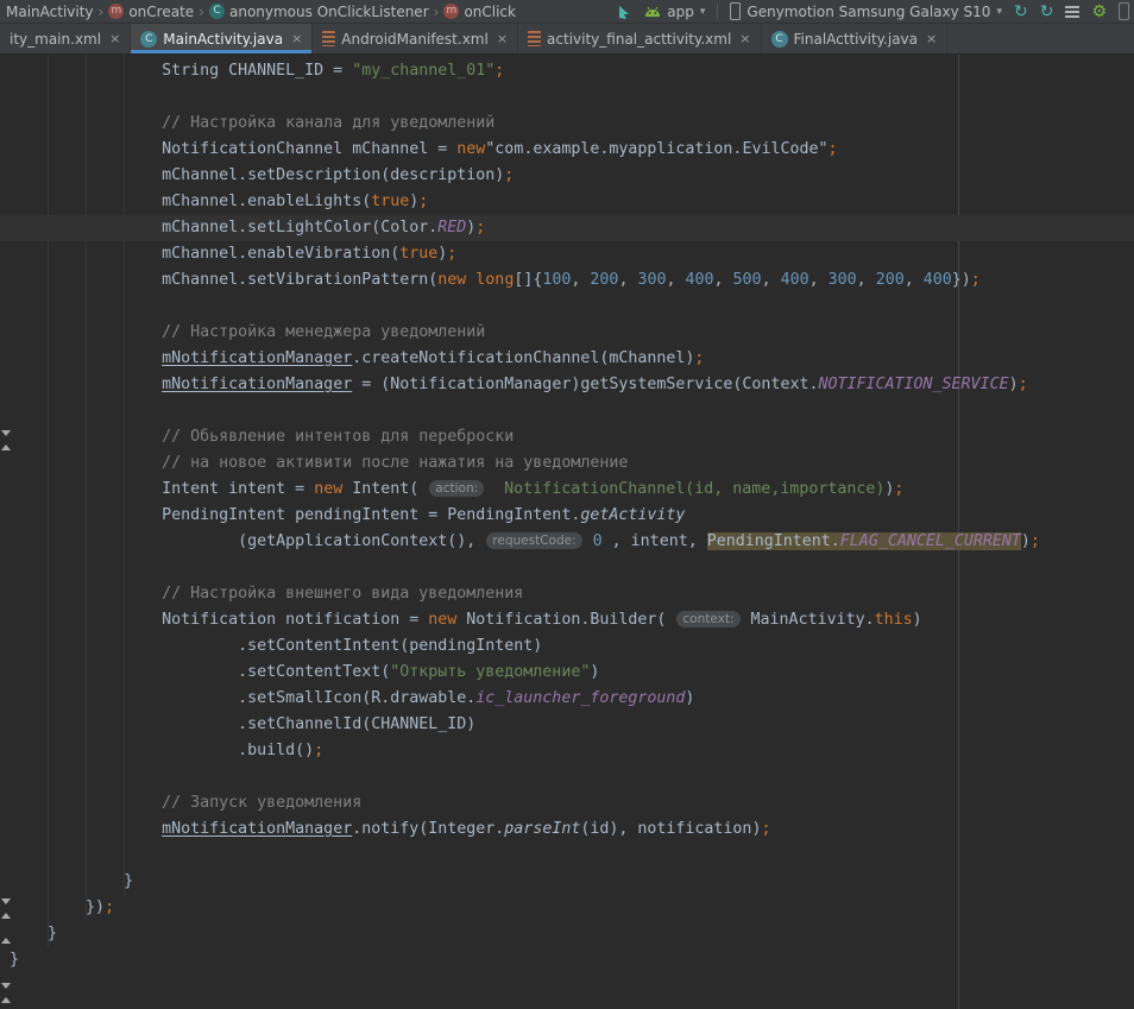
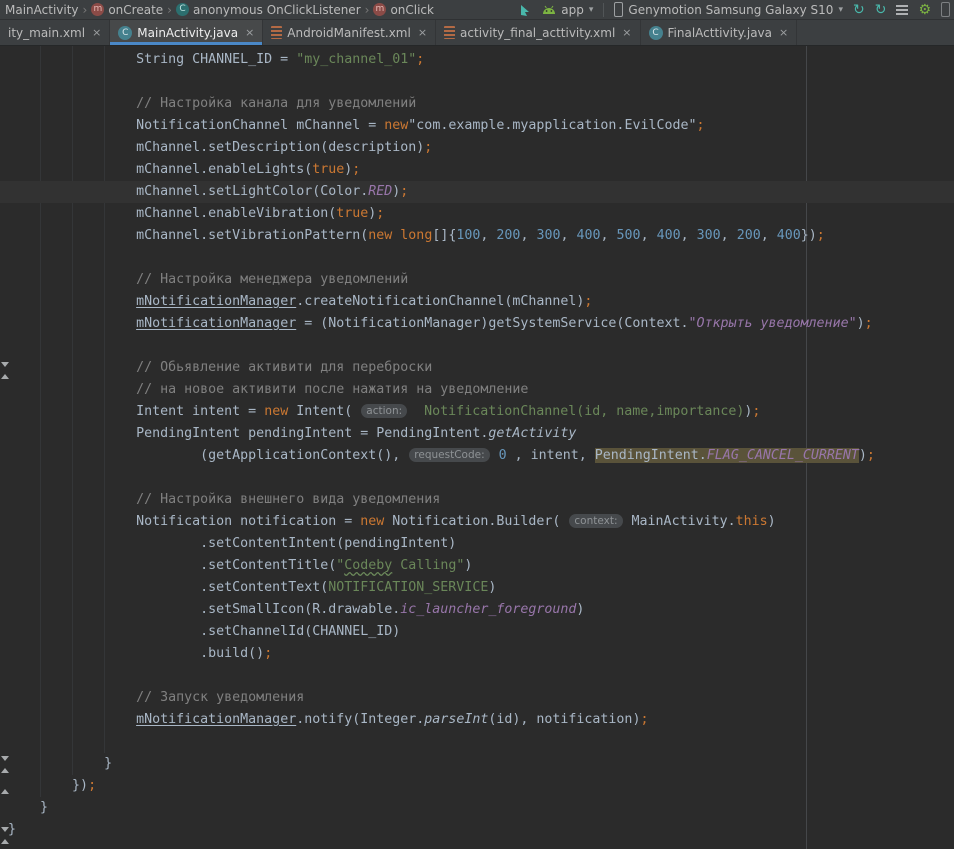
  MainActivity
  ›
  m
  onCreate
  ›
  C
  anonymous OnClickListener
  ›
  m
  onClick
  app
  ▾
  Genymotion Samsung Galaxy S10
  ▾
  ↻
  ↻
  ⚙
  ity_main.xml
  ×
  C
  MainActivity.java
  ×
  AndroidManifest.xml
  ×
  activity_final_acttivity.xml
  ×
  C
  FinalActtivity.java
  ×
  String CHANNEL_ID = "my_channel_01";
  // Настройка канала для уведомлений
  NotificationChannel mChannel = new"com.example.myapplication.EvilCode";
  mChannel.setDescription(description);
  mChannel.enableLights(true);
  mChannel.setLightColor(Color.RED);
  mChannel.enableVibration(true);
  mChannel.setVibrationPattern(new long[]{100, 200, 300, 400, 500, 400, 300, 200, 400});
  // Настройка менеджера уведомлений
  mNotificationManager.createNotificationChannel(mChannel);
- mNotificationManager = (NotificationManager)getSystemService(Context.NOTIFICATION_SERVICE);
+ mNotificationManager = (NotificationManager)getSystemService(Context."Открыть уведомление");
- // Обьявление интентов для переброски
+ // Обьявление активити для переброски
  // на новое активити после нажатия на уведомление
  Intent intent = new Intent( action: NotificationChannel(id, name,importance));
  PendingIntent pendingIntent = PendingIntent.getActivity
  (getApplicationContext(), requestCode: 0 , intent, PendingIntent.FLAG_CANCEL_CURRENT);
  // Настройка внешнего вида уведомления
  Notification notification = new Notification.Builder( context: MainActivity.this)
  .setContentIntent(pendingIntent)
+ .setContentTitle("Codeby Calling")
- .setContentText("Открыть уведомление")
+ .setContentText(NOTIFICATION_SERVICE)
  .setSmallIcon(R.drawable.ic_launcher_foreground)
  .setChannelId(CHANNEL_ID)
  .build();
  // Запуск уведомления
  mNotificationManager.notify(Integer.parseInt(id), notification);
  }
  });
  }
  }
